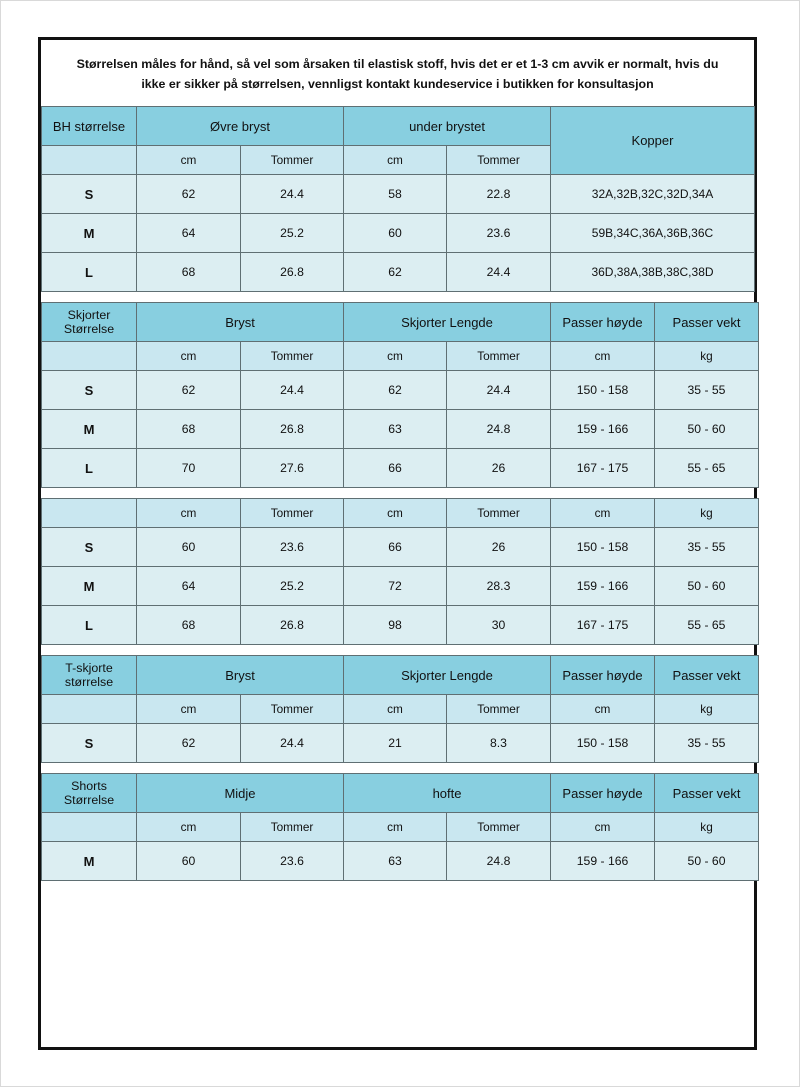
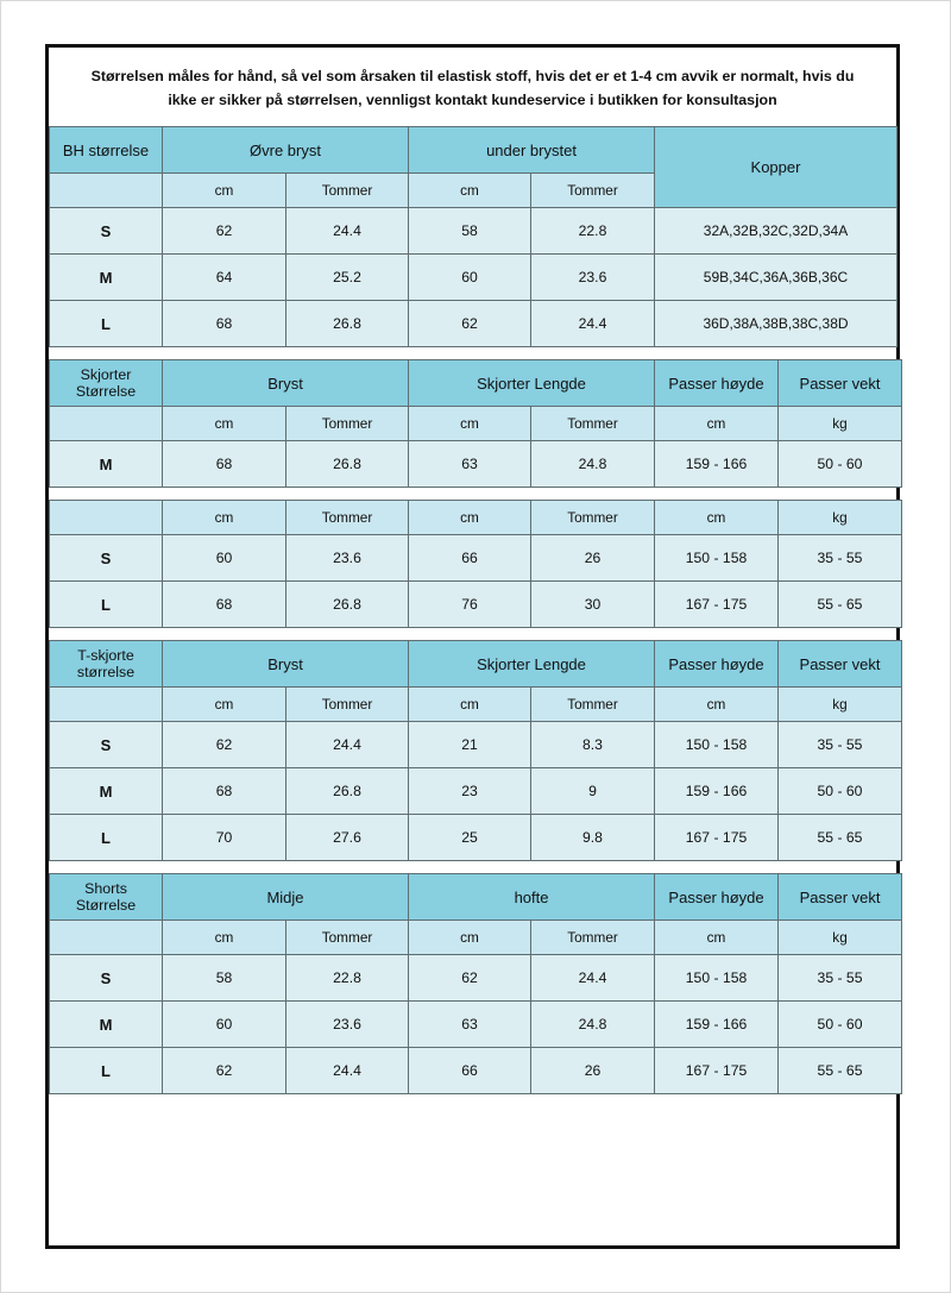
- Størrelsen måles for hånd, så vel som årsaken til elastisk stoff, hvis det er et 1-3 cm avvik er normalt, hvis du ikke er sikker på størrelsen, vennligst kontakt kundeservice i butikken for konsultasjon
+ Størrelsen måles for hånd, så vel som årsaken til elastisk stoff, hvis det er et 1-4 cm avvik er normalt, hvis du ikke er sikker på størrelsen, vennligst kontakt kundeservice i butikken for konsultasjon
  BH størrelse	Øvre bryst	under brystet	Kopper
  	cm	Tommer	cm	Tommer
  S	62	24.4	58	22.8	32A,32B,32C,32D,34A
  M	64	25.2	60	23.6	59B,34C,36A,36B,36C
  L	68	26.8	62	24.4	36D,38A,38B,38C,38D
  SkjorterStørrelse	Bryst	Skjorter Lengde	Passer høyde	Passer vekt
  	cm	Tommer	cm	Tommer	cm	kg
- S	62	24.4	62	24.4	150 - 158	35 - 55
  M	68	26.8	63	24.8	159 - 166	50 - 60
- L	70	27.6	66	26	167 - 175	55 - 65
  	cm	Tommer	cm	Tommer	cm	kg
  S	60	23.6	66	26	150 - 158	35 - 55
- M	64	25.2	72	28.3	159 - 166	50 - 60
- L	68	26.8	98	30	167 - 175	55 - 65
+ L	68	26.8	76	30	167 - 175	55 - 65
  T-skjortestørrelse	Bryst	Skjorter Lengde	Passer høyde	Passer vekt
  	cm	Tommer	cm	Tommer	cm	kg
  S	62	24.4	21	8.3	150 - 158	35 - 55
+ M	68	26.8	23	9	159 - 166	50 - 60
+ L	70	27.6	25	9.8	167 - 175	55 - 65
  ShortsStørrelse	Midje	hofte	Passer høyde	Passer vekt
  	cm	Tommer	cm	Tommer	cm	kg
+ S	58	22.8	62	24.4	150 - 158	35 - 55
  M	60	23.6	63	24.8	159 - 166	50 - 60
+ L	62	24.4	66	26	167 - 175	55 - 65
